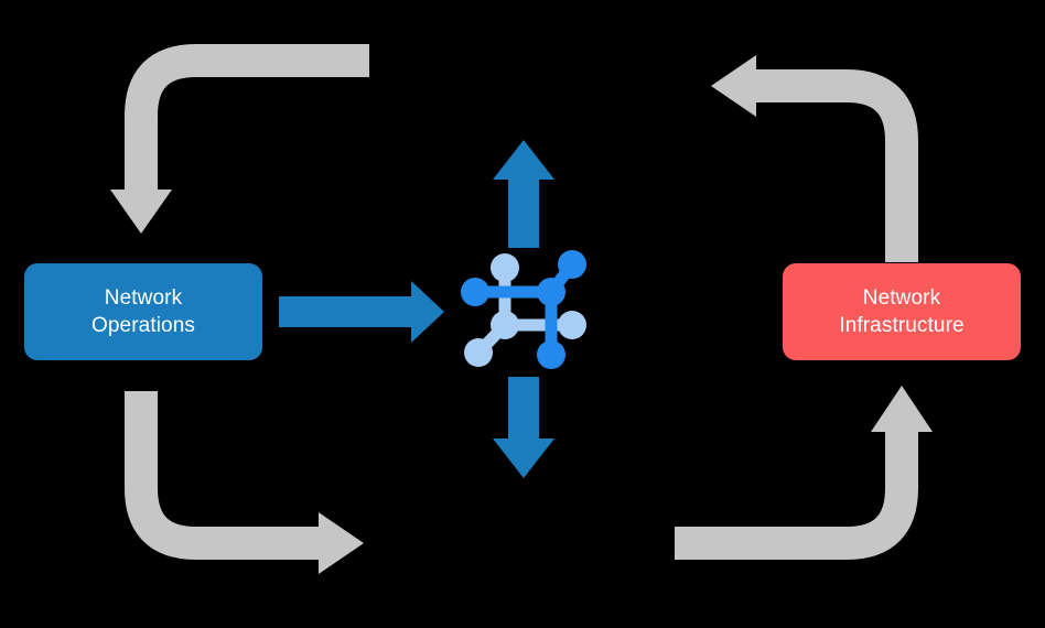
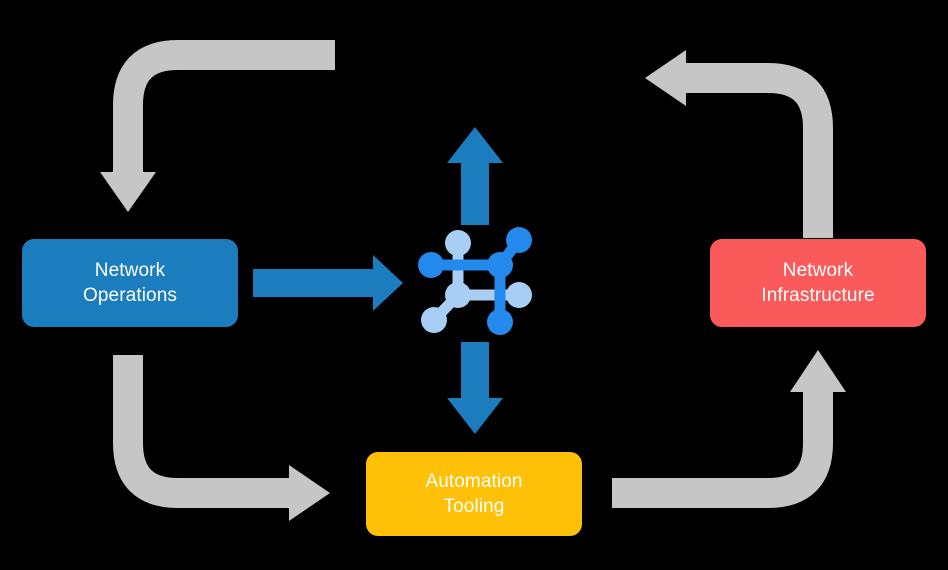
  Network
  Operations
  Network
  Infrastructure
+ Automation
+ Tooling
